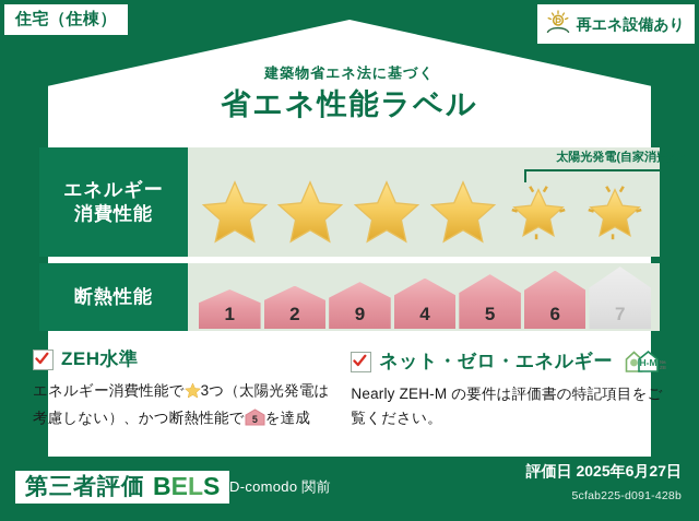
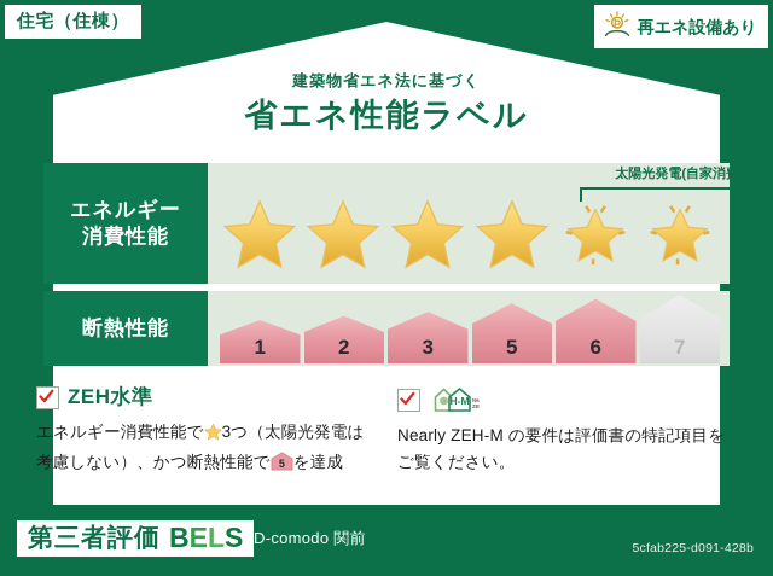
  住宅（住棟）
  再エネ設備あり
  建築物省エネ法に基づく
  省エネ性能ラベル
  エネルギー
  消費性能
  太陽光発電(自家消費)分
  断熱性能
  1
  2
- 9
+ 3
- 4
  5
  6
  7
  ZEH水準
  エネルギー消費性能で 3つ（太陽光発電は考慮しない）、かつ断熱性能で
  5
  を達成
- ネット・ゼロ・エネルギー
  H-M
  Nearly ZEH-M の要件は評価書の特記項目をご覧ください。
  第三者評価
  BELS
  D-comodo 関前
- 評価日 2025年6月27日
  5cfab225-d091-428b
